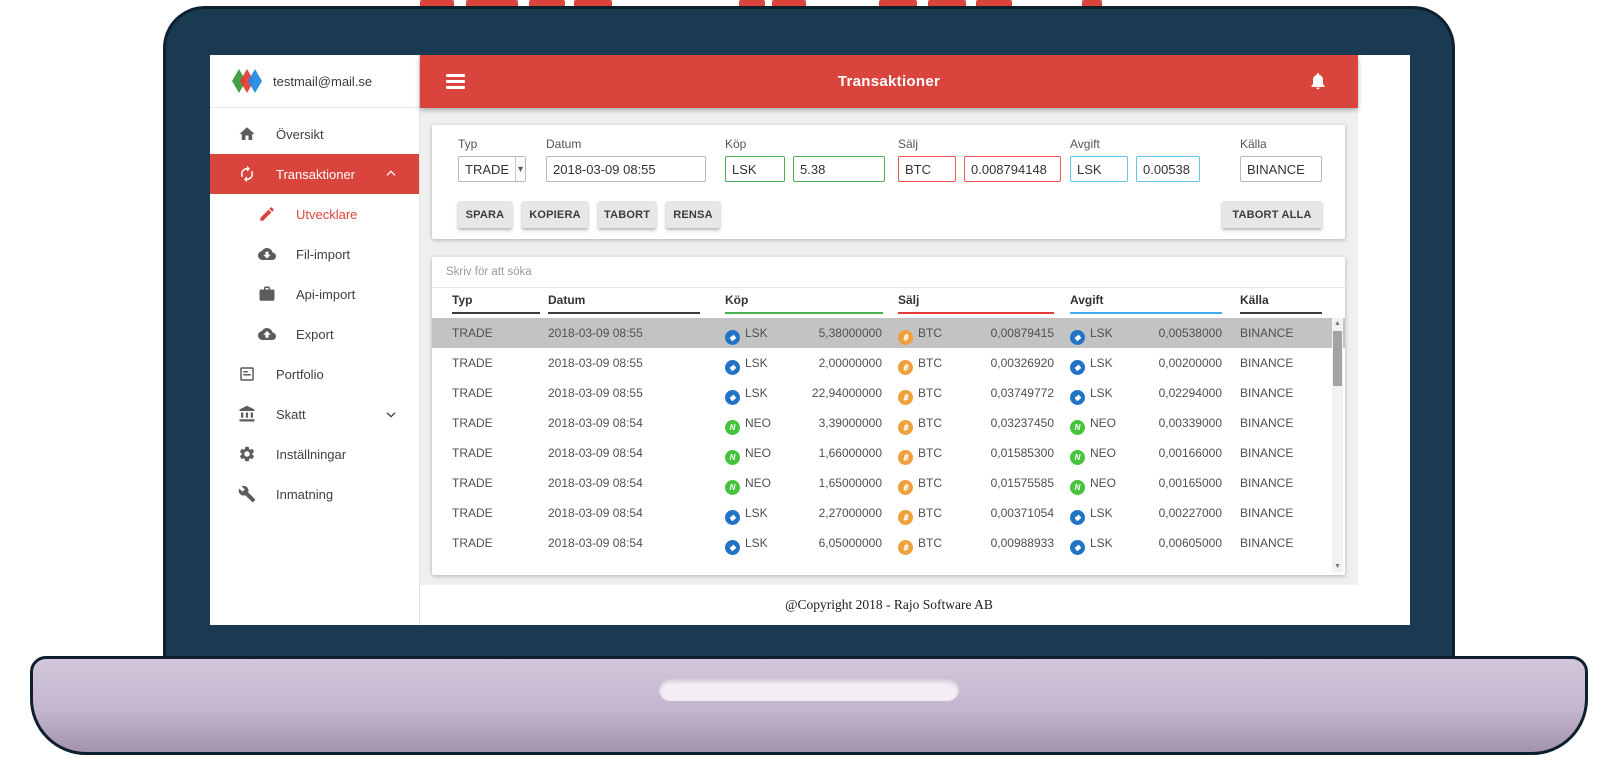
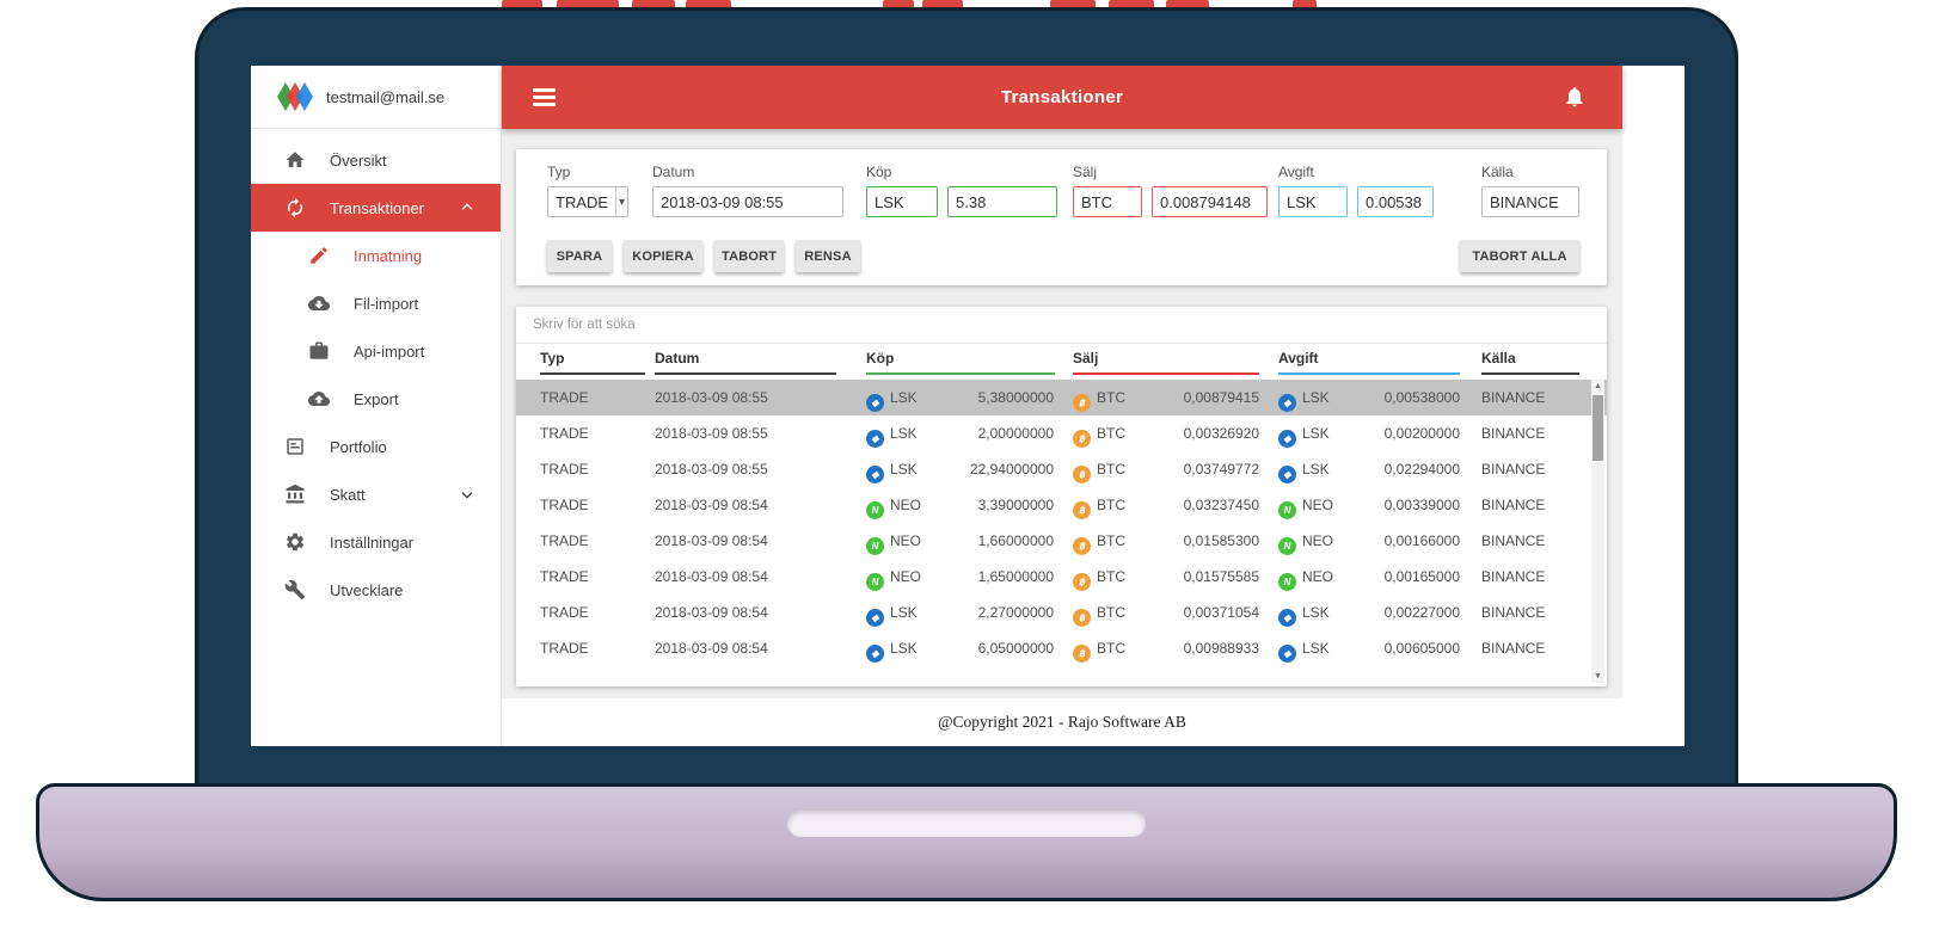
  testmail@mail.se
  Översikt
  Transaktioner
- Utvecklare
+ Inmatning
  Fil-import
  Api-import
  Export
  Portfolio
  Skatt
  Inställningar
- Inmatning
+ Utvecklare
  Transaktioner
  Typ
  TRADE
  ▾
  Datum
  2018-03-09 08:55
  Köp
  LSK
  5.38
  Sälj
  BTC
  0.008794148
  Avgift
  LSK
  0.00538
  Källa
  BINANCE
  SPARA
  KOPIERA
  TABORT
  RENSA
  TABORT ALLA
  Skriv för att söka
  Typ
  Datum
  Köp
  Sälj
  Avgift
  Källa
  TRADE
  2018-03-09 08:55
  ◆LSK
  5,38000000
  ฿BTC
  0,00879415
  ◆LSK
  0,00538000
  BINANCE
  TRADE
  2018-03-09 08:55
  ◆LSK
  2,00000000
  ฿BTC
  0,00326920
  ◆LSK
  0,00200000
  BINANCE
  TRADE
  2018-03-09 08:55
  ◆LSK
  22,94000000
  ฿BTC
  0,03749772
  ◆LSK
  0,02294000
  BINANCE
  TRADE
  2018-03-09 08:54
  NNEO
  3,39000000
  ฿BTC
  0,03237450
  NNEO
  0,00339000
  BINANCE
  TRADE
  2018-03-09 08:54
  NNEO
  1,66000000
  ฿BTC
  0,01585300
  NNEO
  0,00166000
  BINANCE
  TRADE
  2018-03-09 08:54
  NNEO
  1,65000000
  ฿BTC
  0,01575585
  NNEO
  0,00165000
  BINANCE
  TRADE
  2018-03-09 08:54
  ◆LSK
  2,27000000
  ฿BTC
  0,00371054
  ◆LSK
  0,00227000
  BINANCE
  TRADE
  2018-03-09 08:54
  ◆LSK
  6,05000000
  ฿BTC
  0,00988933
  ◆LSK
  0,00605000
  BINANCE
- @Copyright 2018 - Rajo Software AB
+ @Copyright 2021 - Rajo Software AB
